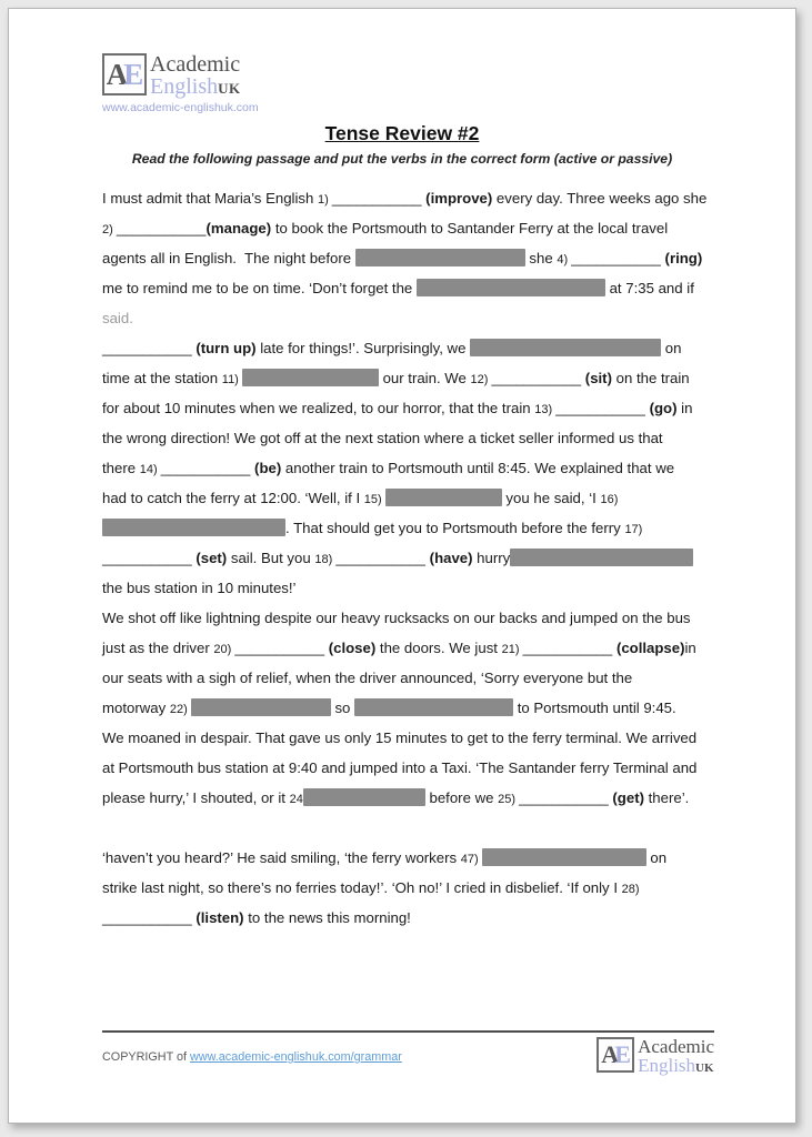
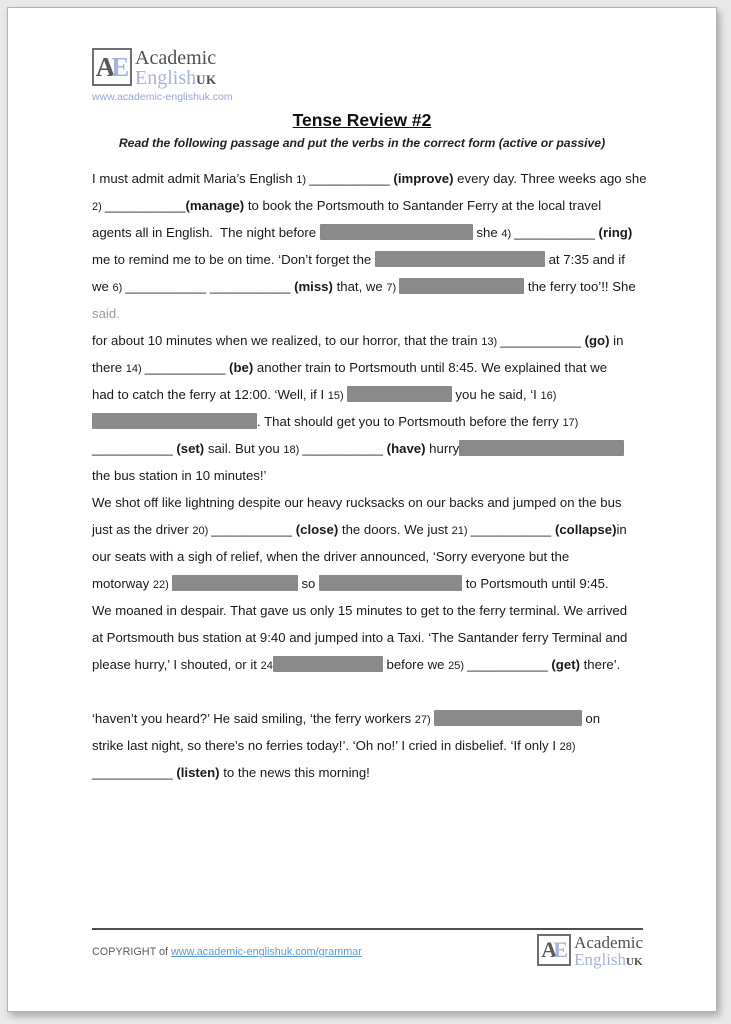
  A
  E
  Academic
  EnglishUK
  www.academic-englishuk.com
  Tense Review #2
  Read the following passage and put the verbs in the correct form (active or passive)
- I must admit that Maria’s English 1) ___________ (improve) every day. Three weeks ago she
+ I must admit admit Maria’s English 1) ___________ (improve) every day. Three weeks ago she
  2) ___________(manage) to book the Portsmouth to Santander Ferry at the local travel
  agents all in English. The night before she 4) ___________ (ring)
  me to remind me to be on time. ‘Don’t forget the at 7:35 and if
+ we 6) ___________ ___________ (miss) that, we 7) the ferry too’!! She
  said.
- ___________ (turn up) late for things!’. Surprisingly, we on
- time at the station 11) our train. We 12) ___________ (sit) on the train
  for about 10 minutes when we realized, to our horror, that the train 13) ___________ (go) in
- the wrong direction! We got off at the next station where a ticket seller informed us that
  there 14) ___________ (be) another train to Portsmouth until 8:45. We explained that we
  had to catch the ferry at 12:00. ‘Well, if I 15) you he said, ‘I 16)
  . That should get you to Portsmouth before the ferry 17)
  ___________ (set) sail. But you 18) ___________ (have) hurry
  the bus station in 10 minutes!’
  We shot off like lightning despite our heavy rucksacks on our backs and jumped on the bus
  just as the driver 20) ___________ (close) the doors. We just 21) ___________ (collapse)in
  our seats with a sigh of relief, when the driver announced, ‘Sorry everyone but the
  motorway 22) so to Portsmouth until 9:45.
  We moaned in despair. That gave us only 15 minutes to get to the ferry terminal. We arrived
  at Portsmouth bus station at 9:40 and jumped into a Taxi. ‘The Santander ferry Terminal and
  please hurry,’ I shouted, or it 24 before we 25) ___________ (get) there’.
- ‘haven’t you heard?’ He said smiling, ‘the ferry workers 47) on
+ ‘haven’t you heard?’ He said smiling, ‘the ferry workers 27) on
  strike last night, so there’s no ferries today!’. ‘Oh no!’ I cried in disbelief. ‘If only I 28)
  ___________ (listen) to the news this morning!
  COPYRIGHT of www.academic-englishuk.com/grammar
  A
  E
  Academic
  EnglishUK
